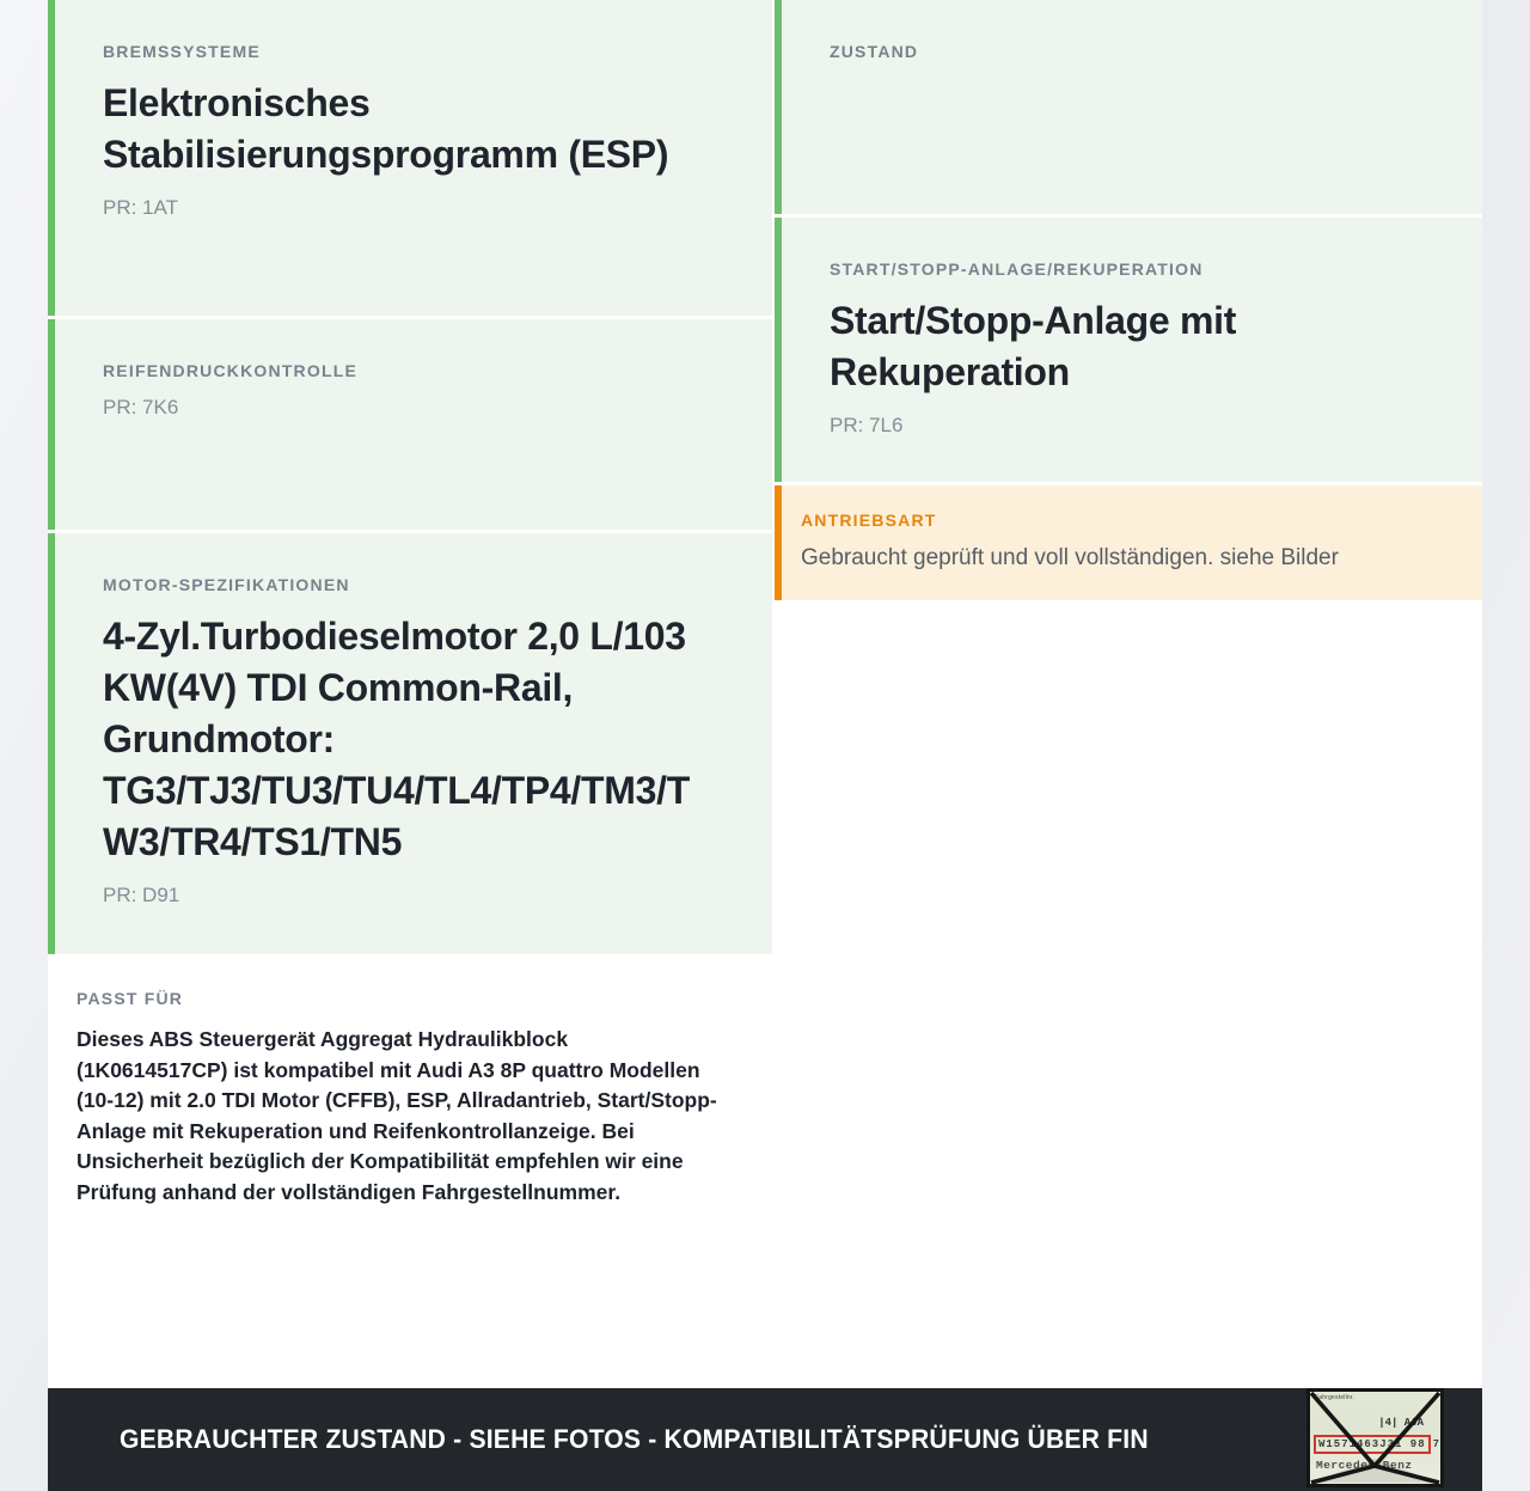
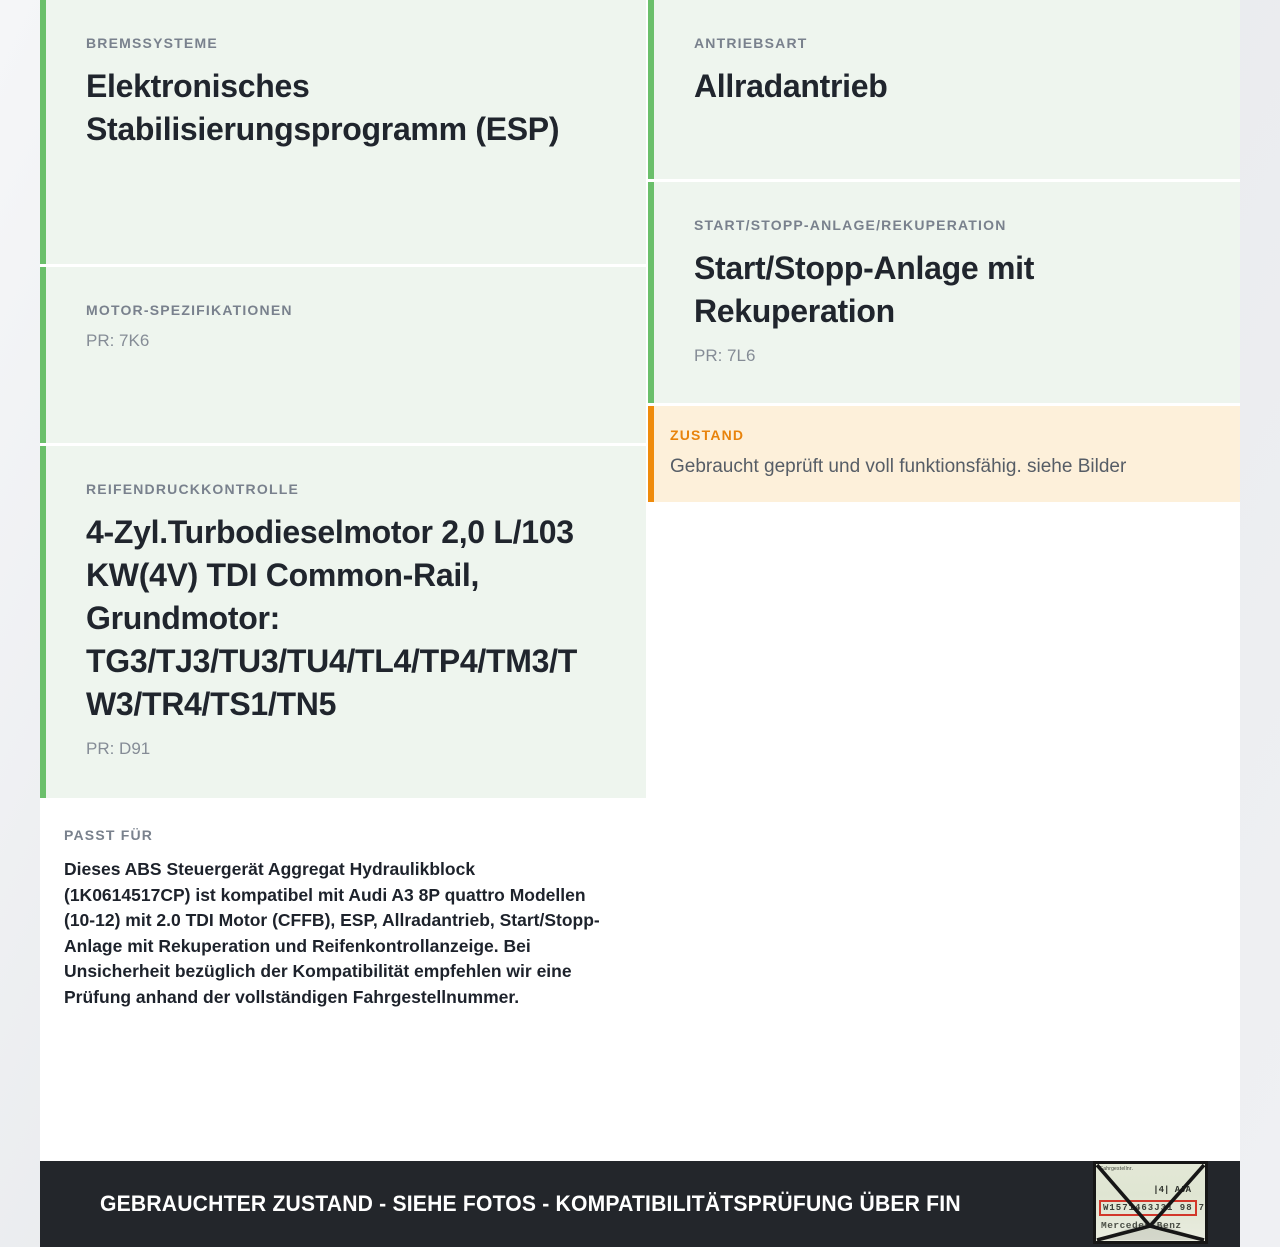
  BREMSSYSTEME
  Elektronisches Stabilisierungsprogramm (ESP)
- PR: 1AT
- REIFENDRUCKKONTROLLE
+ MOTOR-SPEZIFIKATIONEN
  PR: 7K6
- MOTOR-SPEZIFIKATIONEN
+ REIFENDRUCKKONTROLLE
  4-Zyl.Turbodieselmotor 2,0 L/103 KW(4V) TDI Common-Rail, Grundmotor: TG3/TJ3/TU3/TU4/TL4/TP4/TM3/TW3/TR4/TS1/TN5
  PR: D91
  PASST FÜR
  Dieses ABS Steuergerät Aggregat Hydraulikblock (1K0614517CP) ist kompatibel mit Audi A3 8P quattro Modellen (10-12) mit 2.0 TDI Motor (CFFB), ESP, Allradantrieb, Start/Stopp-Anlage mit Rekuperation und Reifenkontrollanzeige. Bei Unsicherheit bezüglich der Kompatibilität empfehlen wir eine Prüfung anhand der vollständigen Fahrgestellnummer.
- ZUSTAND
+ ANTRIEBSART
+ Allradantrieb
  START/STOPP-ANLAGE/REKUPERATION
  Start/Stopp-Anlage mit Rekuperation
  PR: 7L6
- ANTRIEBSART
+ ZUSTAND
- Gebraucht geprüft und voll vollständigen. siehe Bilder
+ Gebraucht geprüft und voll funktionsfähig. siehe Bilder
  GEBRAUCHTER ZUSTAND - SIEHE FOTOS - KOMPATIBILITÄTSPRÜFUNG ÜBER FIN
  |4| AA
  W1571463J1 98
  7
  MercedeBenz
